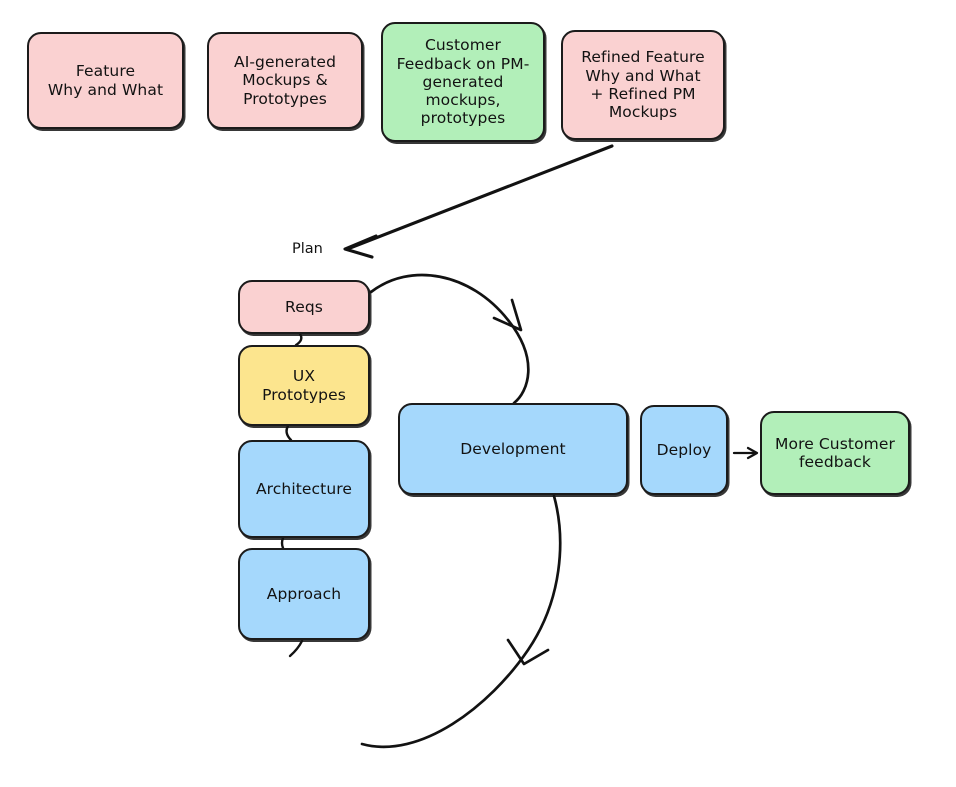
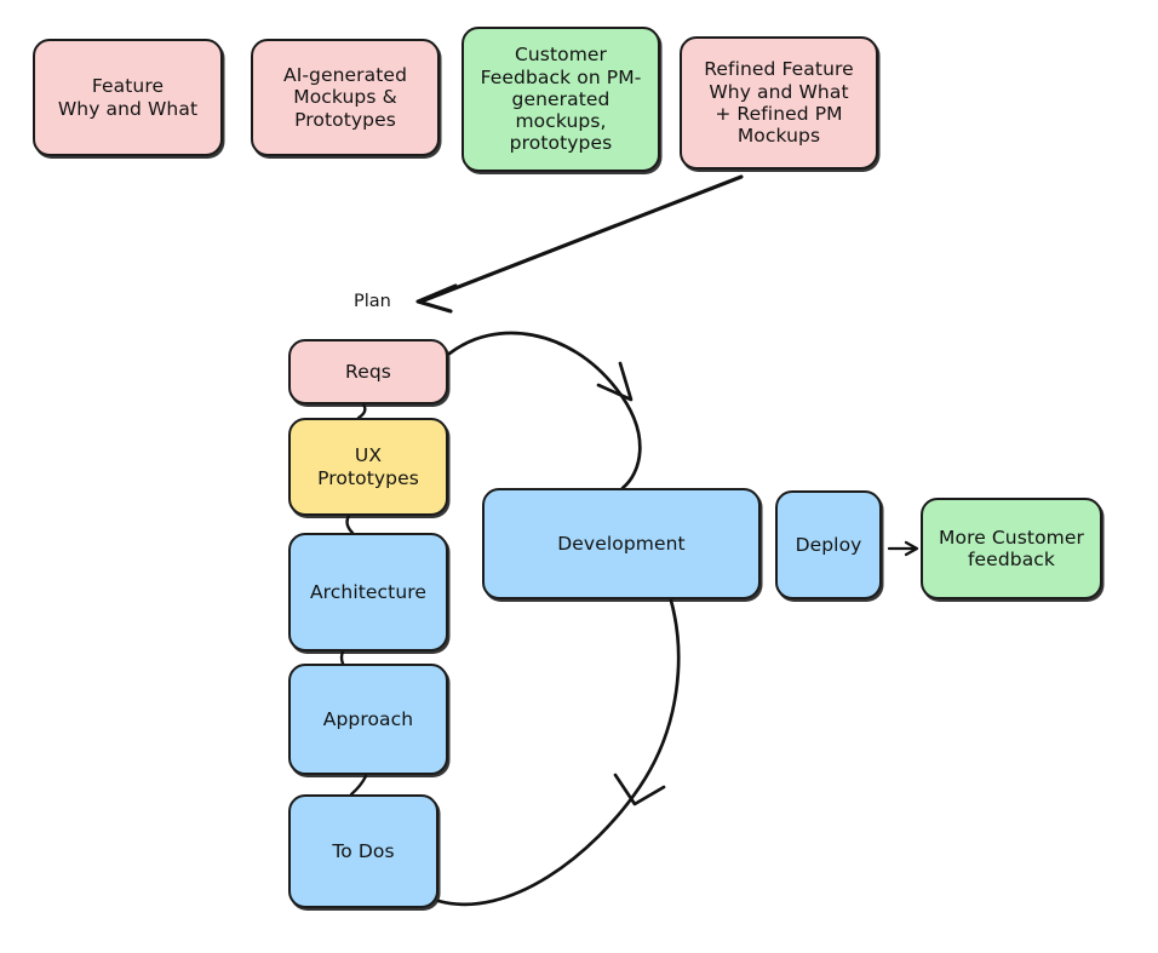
  Feature
  Why and What
  AI-generated
  Mockups &
  Prototypes
  Customer
  Feedback on PM-
  generated
  mockups,
  prototypes
  Refined Feature
  Why and What
  + Refined PM
  Mockups
  Plan
  Reqs
  UX
  Prototypes
  Architecture
  Approach
+ To Dos
  Development
  Deploy
  More Customer
  feedback
